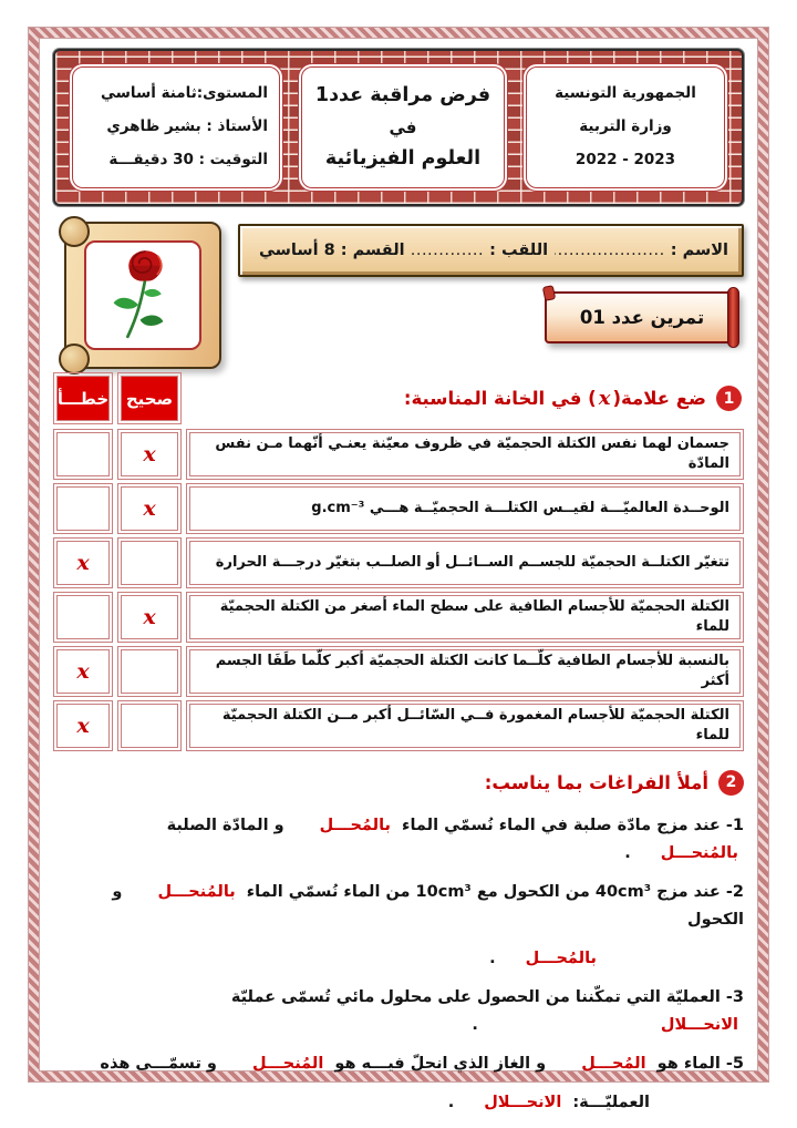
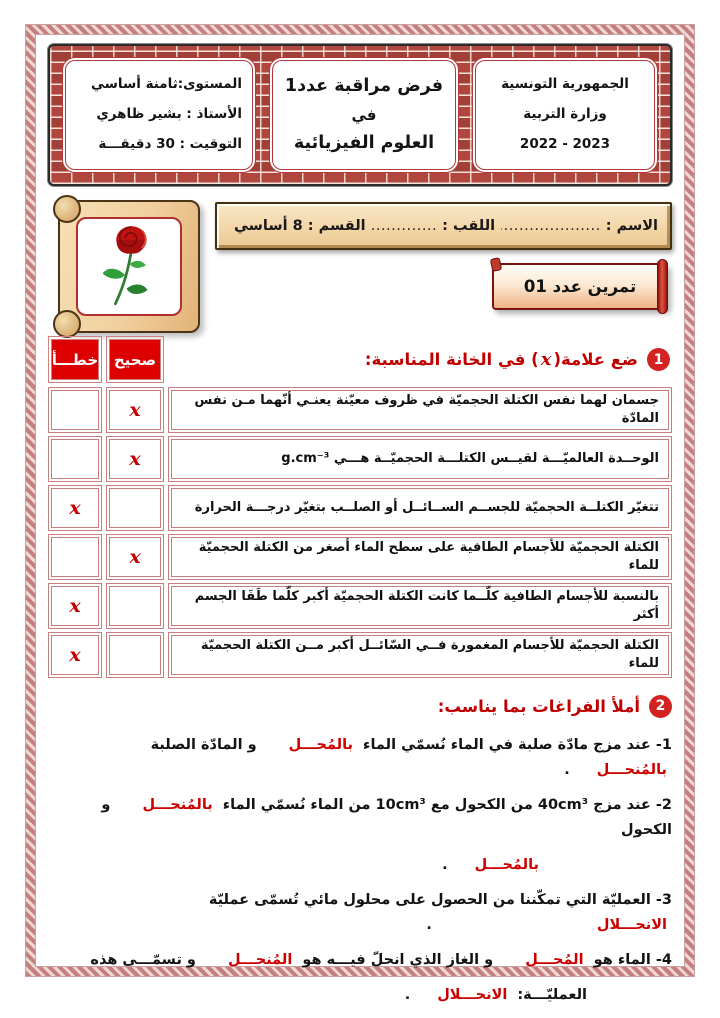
  الجمهورية التونسية
  وزارة التربية
  2022 - 2023
  فرض مراقبة عدد1
  في
  العلوم الفيزيائية
  المستوى:ثامنة أساسي
  الأستاذ : بشير ظاهري
  التوقيت : 30 دقيقـــة
  الاسم :
  اللقب :
  القسم : 8 أساسي
  تمرين عدد 01
  1
  ضع علامة(
  x
  ) في الخانة المناسبة:
  صحيح
  خطـــأ
  جسمان لهما نفس الكتلة الحجميّة في ظروف معيّنة يعنـي أنّهما مـن نفس المادّة
  x
  الوحــدة العالميّـــة لقيــس الكتلـــة الحجميّــة هـــي g.cm⁻³
  x
  تتغيّر الكتلــة الحجميّة للجســم الســائــل أو الصلــب بتغيّر درجـــة الحرارة
  x
  الكتلة الحجميّة للأجسام الطافية على سطح الماء أصغر من الكتلة الحجميّة للماء
  x
  بالنسبة للأجسام الطافية كلّــما كانت الكتلة الحجميّة أكبر كلّما طَفَا الجسم أكثر
  x
  الكتلة الحجميّة للأجسام المغمورة فــي السّائــل أكبر مــن الكتلة الحجميّة للماء
  x
  2
  أملأ الفراغات بما يناسب:
  1- عند مزج مادّة صلبة في الماء نُسمّي الماء بالمُحـــل و المادّة الصلبة بالمُنحـــل.
  2- عند مزج 40cm³ من الكحول مع 10cm³ من الماء نُسمّي الماء بالمُنحـــل و الكحول
  بالمُحـــل.
  3- العمليّة التي تمكّننا من الحصول على محلول مائي تُسمّى عمليّة الانحـــلال.
- 5- الماء هو المُحـــل و الغاز الذي انحلّ فيـــه هو المُنحـــل و تسمّـــى هذه
+ 4- الماء هو المُحـــل و الغاز الذي انحلّ فيـــه هو المُنحـــل و تسمّـــى هذه
  العمليّـــة: الانحـــلال.
